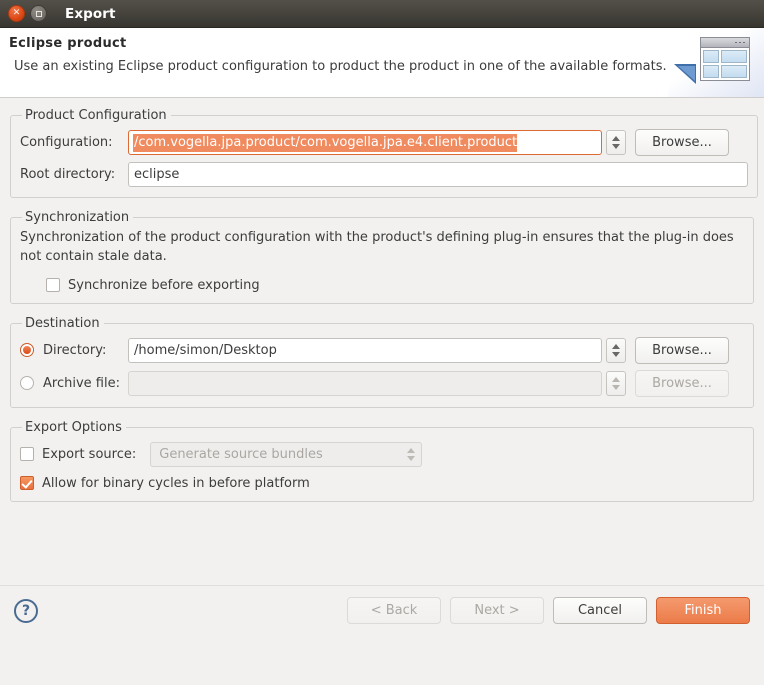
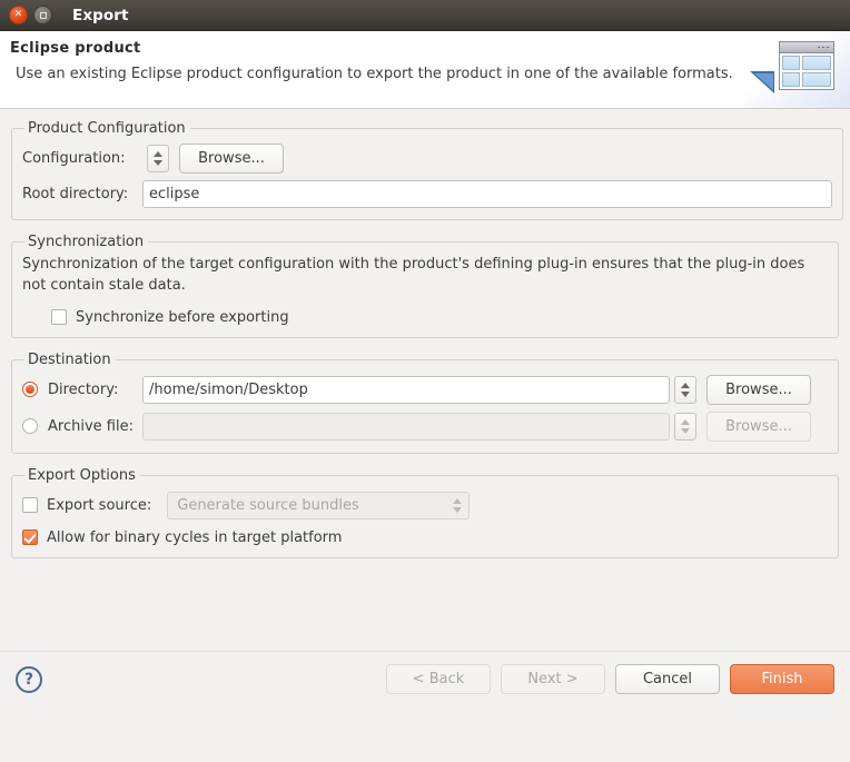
  ✕
  Export
  Eclipse product
- Use an existing Eclipse product configuration to product the product in one of the available formats.
+ Use an existing Eclipse product configuration to export the product in one of the available formats.
  Product Configuration
  Configuration:
- /com.vogella.jpa.product/com.vogella.jpa.e4.client.product
  Browse...
  Root directory:
  eclipse
  Synchronization
- Synchronization of the product configuration with the product's defining plug-in ensures that the plug-in does not contain stale data.
+ Synchronization of the target configuration with the product's defining plug-in ensures that the plug-in does not contain stale data.
  Synchronize before exporting
  Destination
  Directory:
  /home/simon/Desktop
  Browse...
  Archive file:
  Browse...
  Export Options
  Export source:
  Generate source bundles
- Allow for binary cycles in before platform
+ Allow for binary cycles in target platform
  ?
  < Back
  Next >
  Cancel
  Finish
